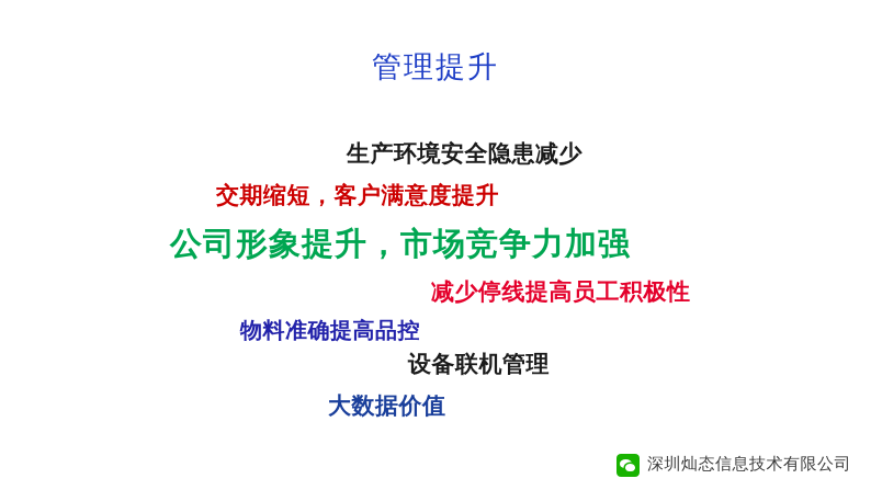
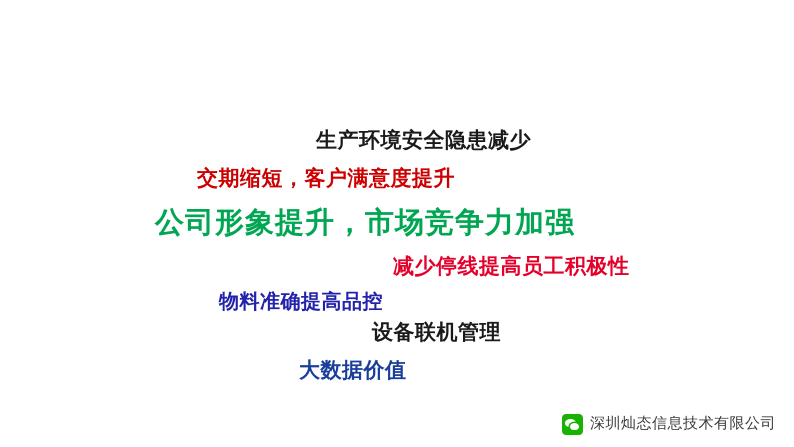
- 管理提升
  生产环境安全隐患减少
  交期缩短，客户满意度提升
  公司形象提升，市场竞争力加强
  减少停线提高员工积极性
  物料准确提高品控
  设备联机管理
  大数据价值
  深圳灿态信息技术有限公司
